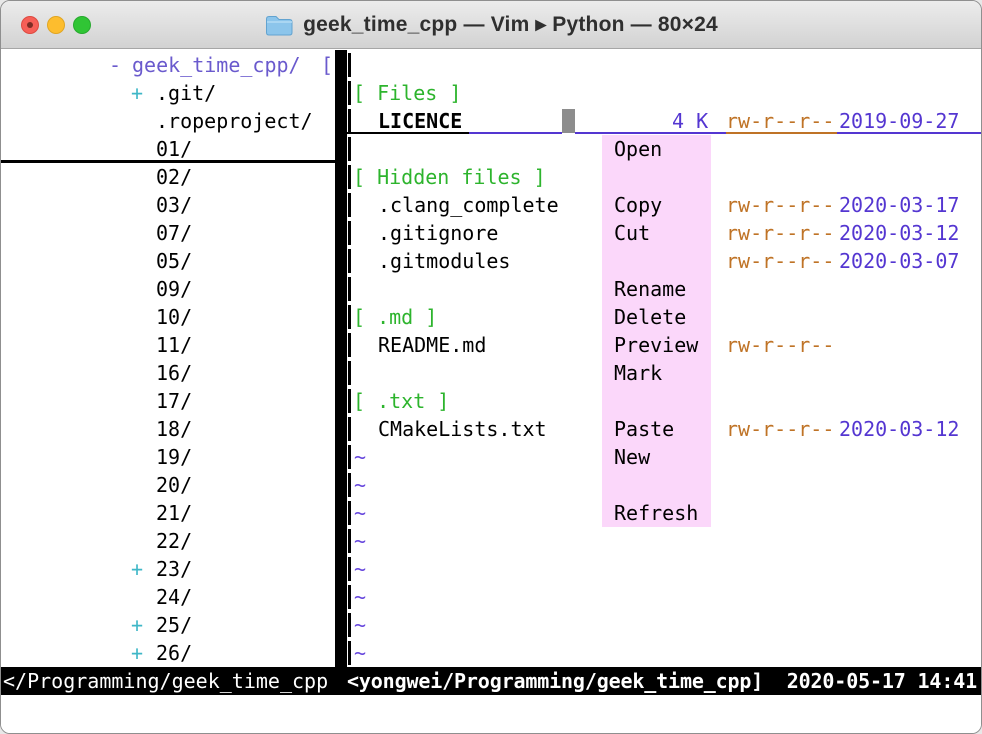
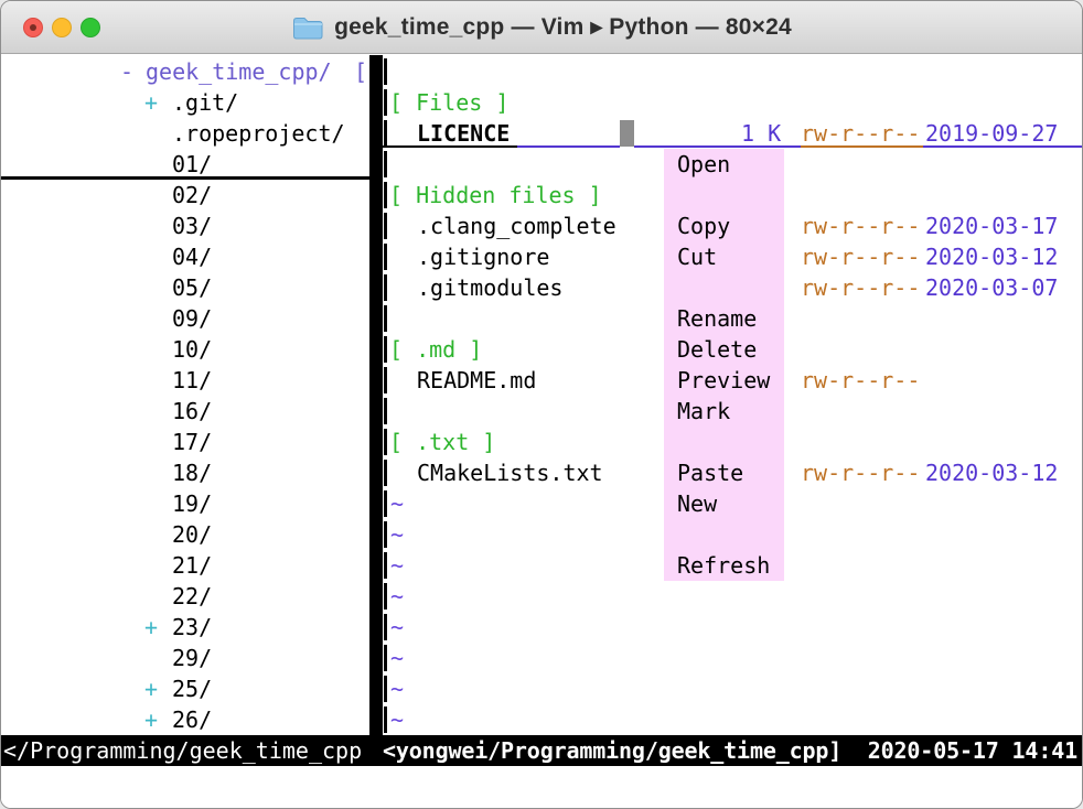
  geek_time_cpp — Vim ▸ Python — 80×24
  -
  geek_time_cpp/
  [
  +
  .git/
  .ropeproject/
  01/
  02/
  03/
- 07/
+ 04/
  05/
  09/
  10/
  11/
  16/
  17/
  18/
  19/
  20/
  21/
  22/
  +
  23/
- 24/
+ 29/
  +
  25/
  +
  26/
  [ Files ]
  LICENCE
- 4 K
+ 1 K
  rw-r--r--
  2019-09-27
  [ Hidden files ]
  .clang_complete
  rw-r--r--
  2020-03-17
  .gitignore
  rw-r--r--
  2020-03-12
  .gitmodules
  rw-r--r--
  2020-03-07
  [ .md ]
  README.md
  rw-r--r--
  [ .txt ]
  CMakeLists.txt
  rw-r--r--
  2020-03-12
  ~
  ~
  ~
  ~
  ~
  ~
  ~
  ~
  Open
  Copy
  Cut
  Rename
  Delete
  Preview
  Mark
  Paste
  New
  Refresh
  </Programming/geek_time_cpp
  <yongwei/Programming/geek_time_cpp]
  2020-05-17 14:41
